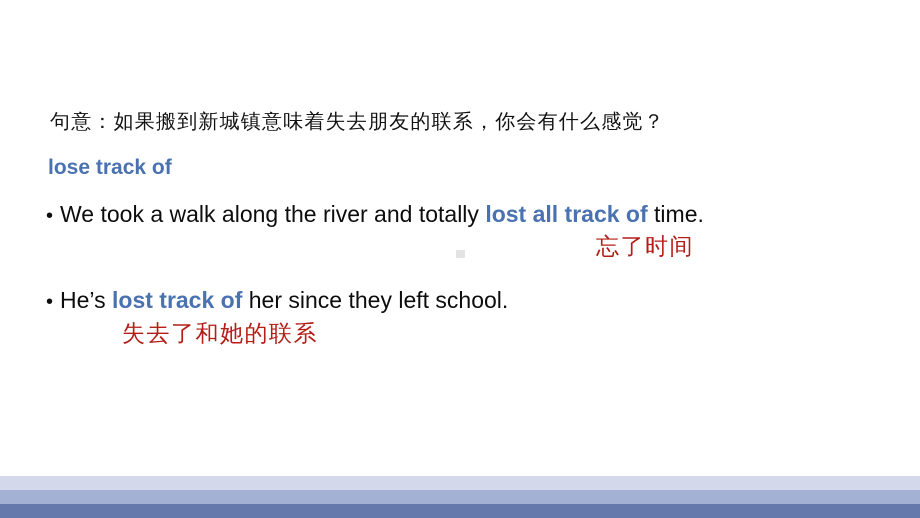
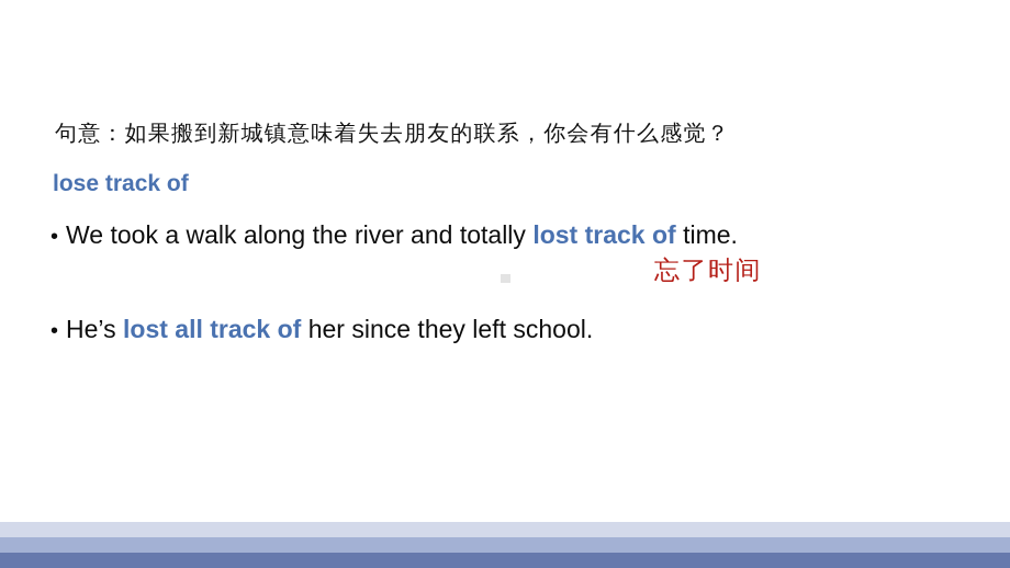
  句意：如果搬到新城镇意味着失去朋友的联系，你会有什么感觉？
  lose track of
- • We took a walk along the river and totally lost all track of time.
+ • We took a walk along the river and totally lost track of time.
  忘了时间
- • He’s lost track of her since they left school.
+ • He’s lost all track of her since they left school.
- 失去了和她的联系
